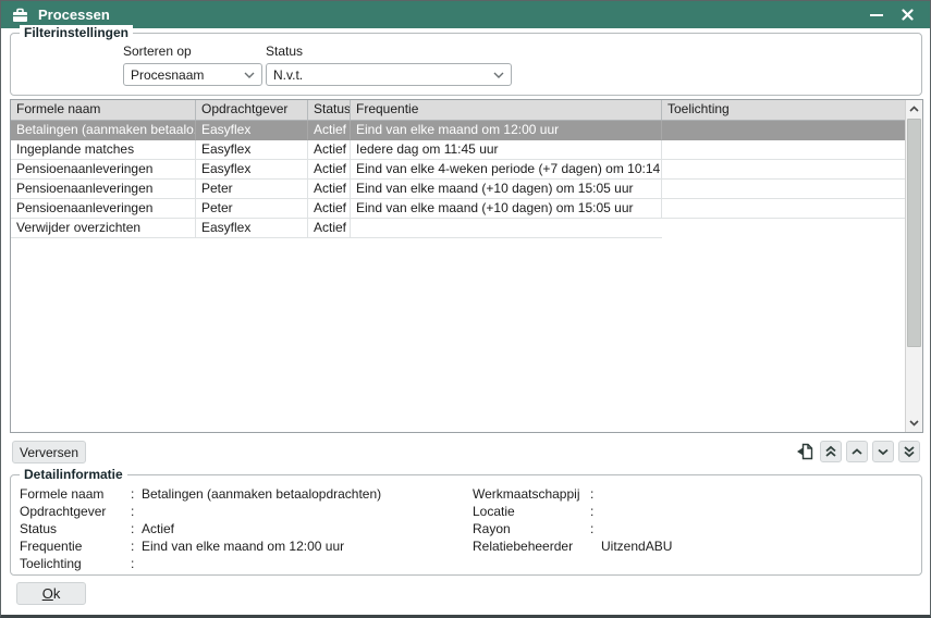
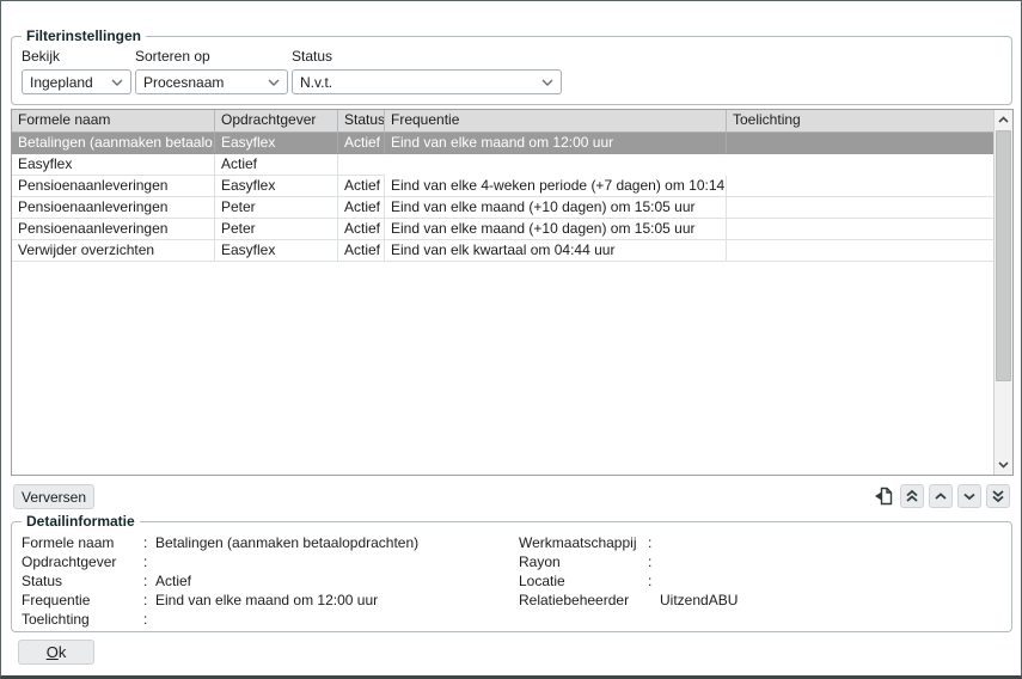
- Processen
  Filterinstellingen
+ Bekijk
+ Ingepland
  Sorteren op
  Procesnaam
  Status
  N.v.t.
  Formele naam
  Opdrachtgever
  Status
  Frequentie
  Toelichting
  Betalingen (aanmaken betaalo
  Easyflex
  Actief
  Eind van elke maand om 12:00 uur
- Ingeplande matches
  Easyflex
  Actief
- Iedere dag om 11:45 uur
  Pensioenaanleveringen
  Easyflex
  Actief
  Eind van elke 4-weken periode (+7 dagen) om 10:14
  Pensioenaanleveringen
  Peter
  Actief
  Eind van elke maand (+10 dagen) om 15:05 uur
  Pensioenaanleveringen
  Peter
  Actief
  Eind van elke maand (+10 dagen) om 15:05 uur
  Verwijder overzichten
  Easyflex
  Actief
+ Eind van elk kwartaal om 04:44 uur
  Verversen
  Detailinformatie
  Formele naam
  :
  Betalingen (aanmaken betaalopdrachten)
  Opdrachtgever
  :
  Status
  :
  Actief
  Frequentie
  :
  Eind van elke maand om 12:00 uur
  Toelichting
  :
  Werkmaatschappij
  :
- Locatie
+ Rayon
  :
- Rayon
+ Locatie
  :
  Relatiebeheerder
  UitzendABU
  O
  k
